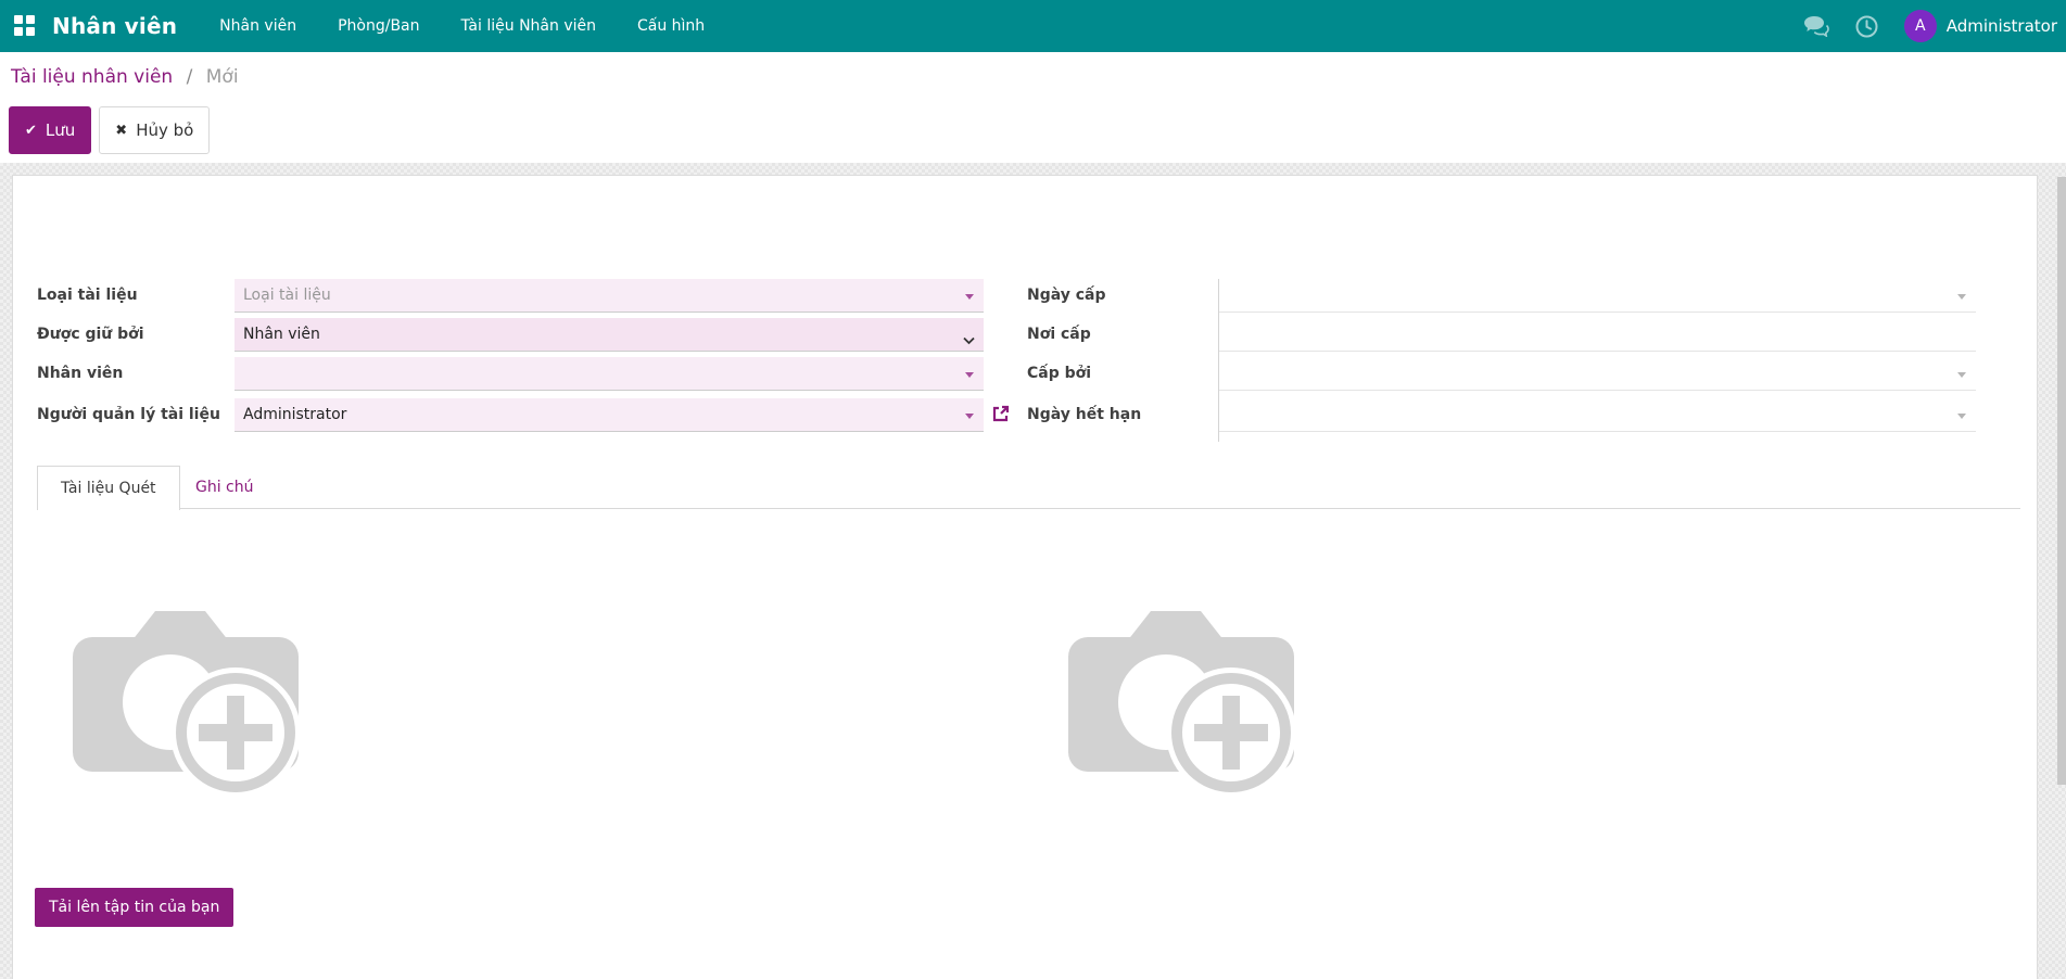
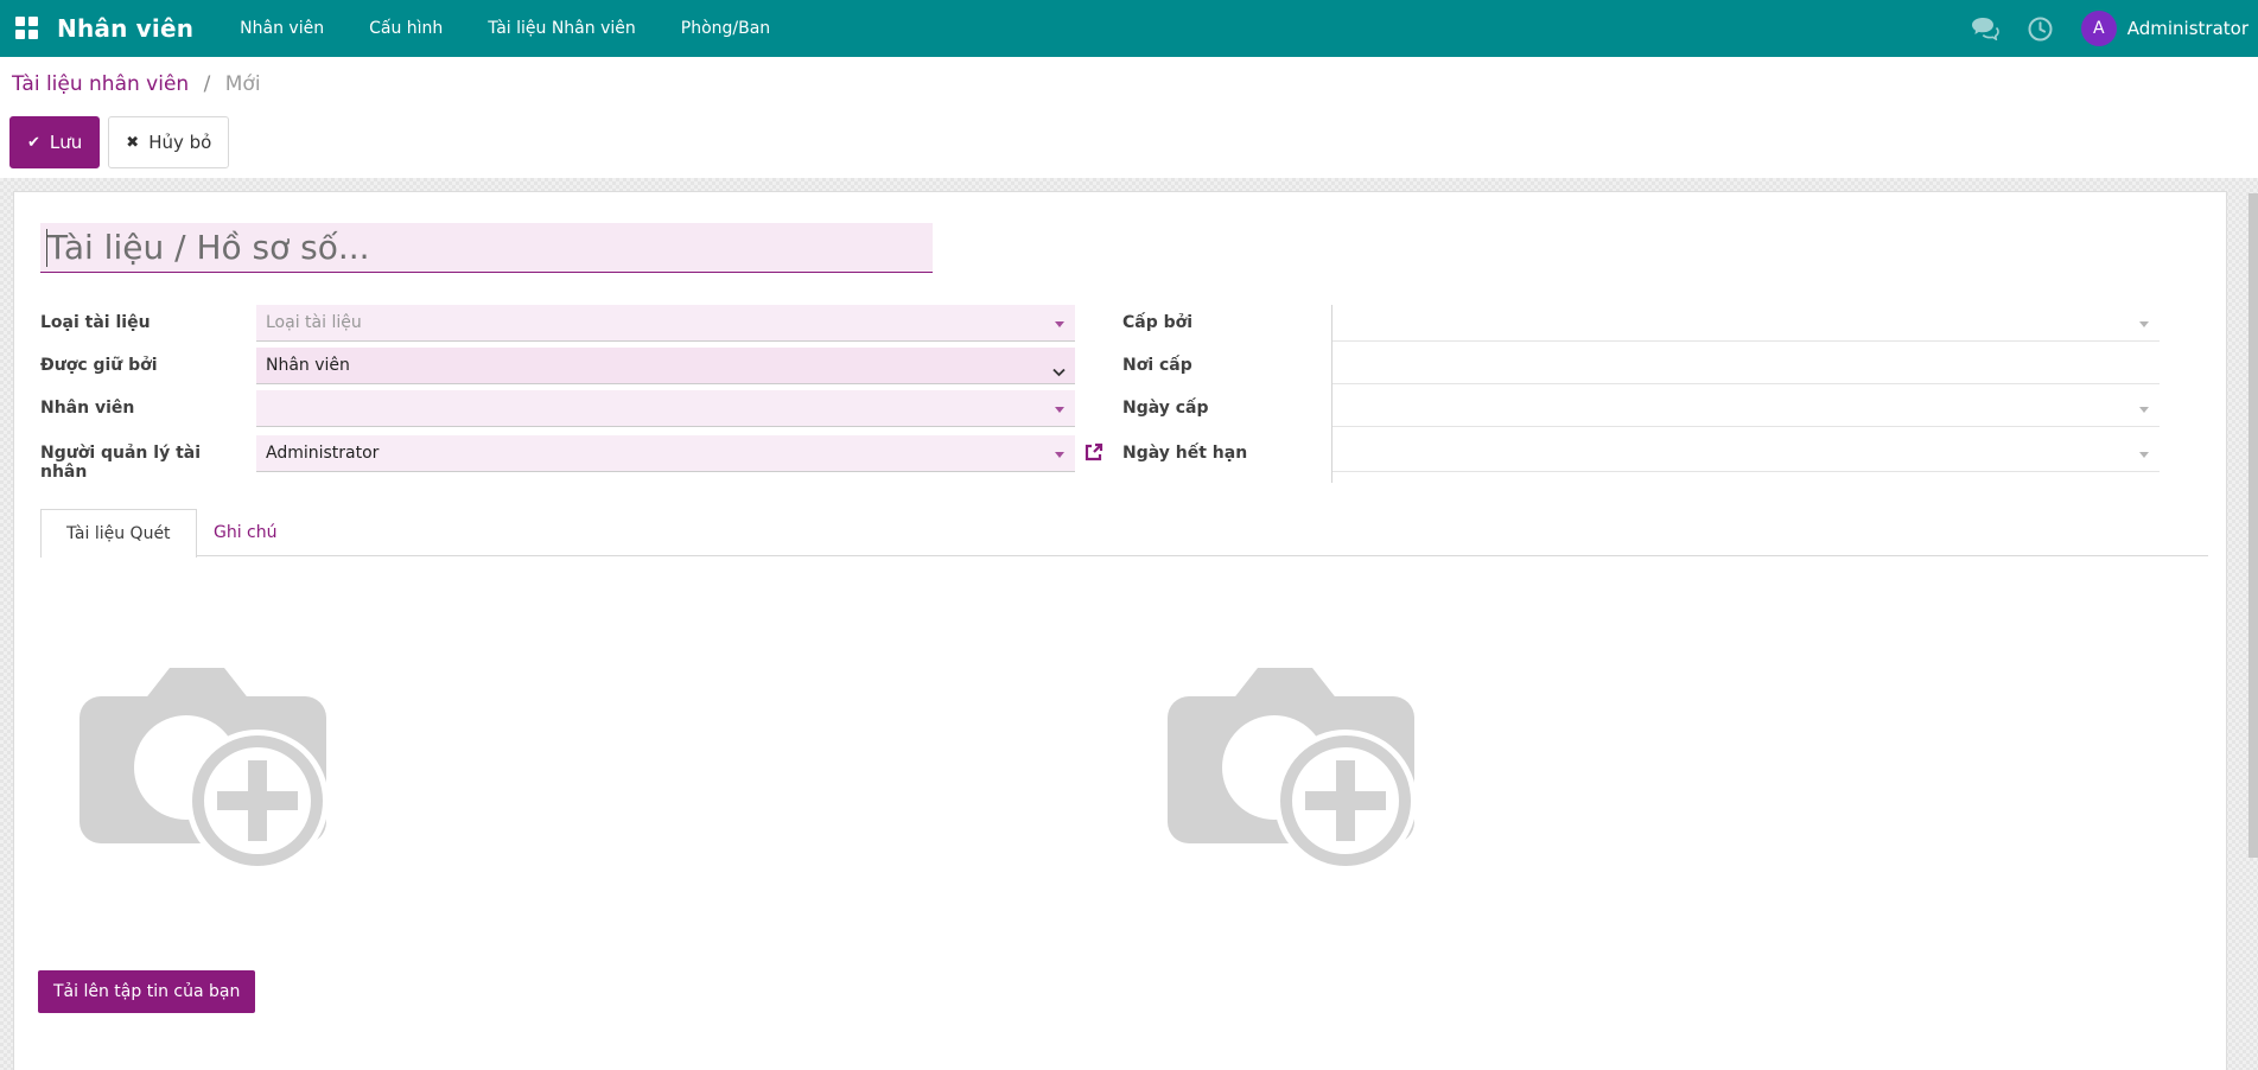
  Nhân viên
  Nhân viên
- Phòng/Ban
+ Cấu hình
  Tài liệu Nhân viên
- Cấu hình
+ Phòng/Ban
  A
  Administrator
  Tài liệu nhân viên / Mới
  ✔
  Lưu
  ✖
  Hủy bỏ
+ Tài liệu / Hồ sơ số...
  Loại tài liệu
  Được giữ bởi
  Nhân viên
- Người quản lý tài liệu
+ Người quản lý tài nhân
  Loại tài liệu
  Nhân viên
  Administrator
- Ngày cấp
+ Cấp bởi
  Nơi cấp
- Cấp bởi
+ Ngày cấp
  Ngày hết hạn
  Tài liệu Quét
  Ghi chú
  Tải lên tập tin của bạn
